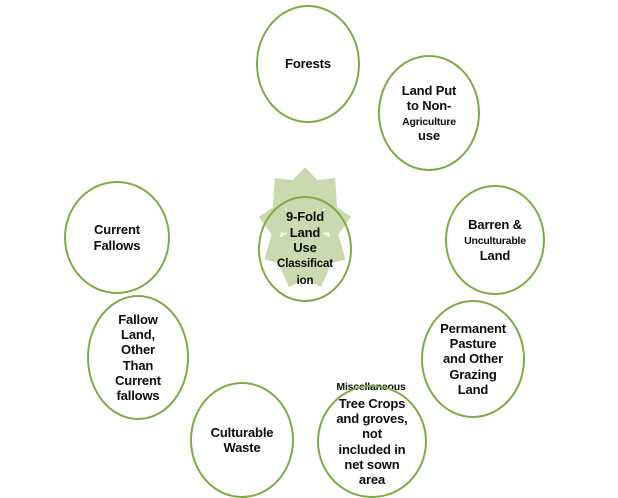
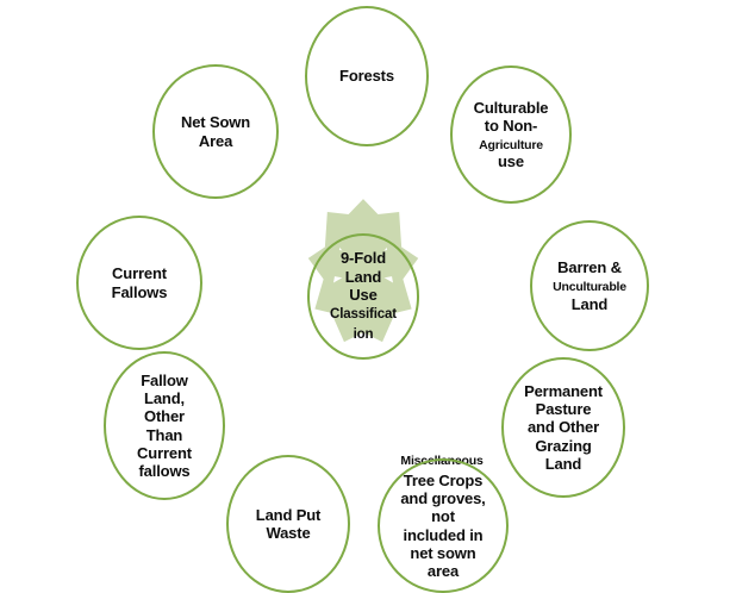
  9-Fold
  Land
  Use
  Classificat
  ion
  Forests
- Land Put
+ Culturable
  to Non-
  Agriculture
  use
  Barren &
  Unculturable
  Land
  Permanent
  Pasture
  and Other
  Grazing
  Land
  Miscellaneous
  Tree Crops
  and groves,
  not
  included in
  net sown
  area
- Culturable
+ Land Put
  Waste
  Fallow
  Land,
  Other
  Than
  Current
  fallows
  Current
  Fallows
+ Net Sown
+ Area
